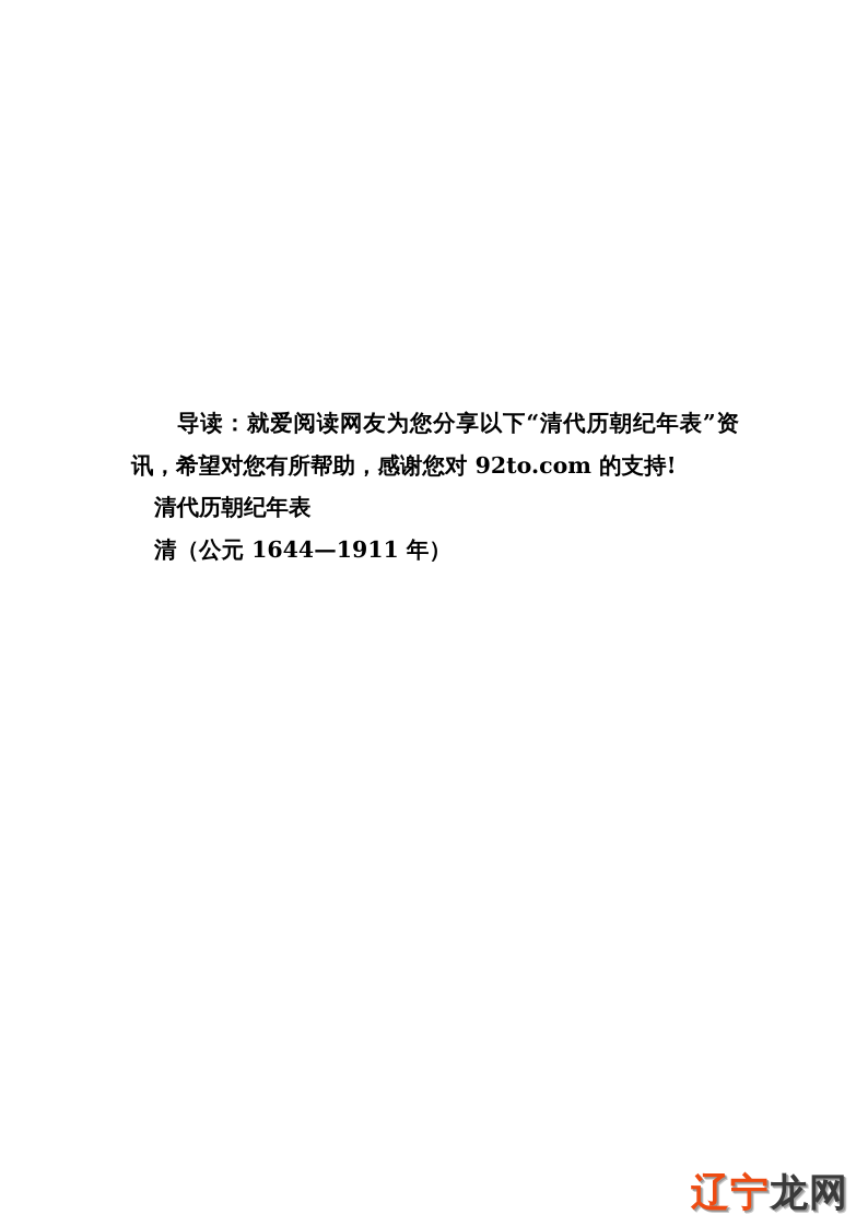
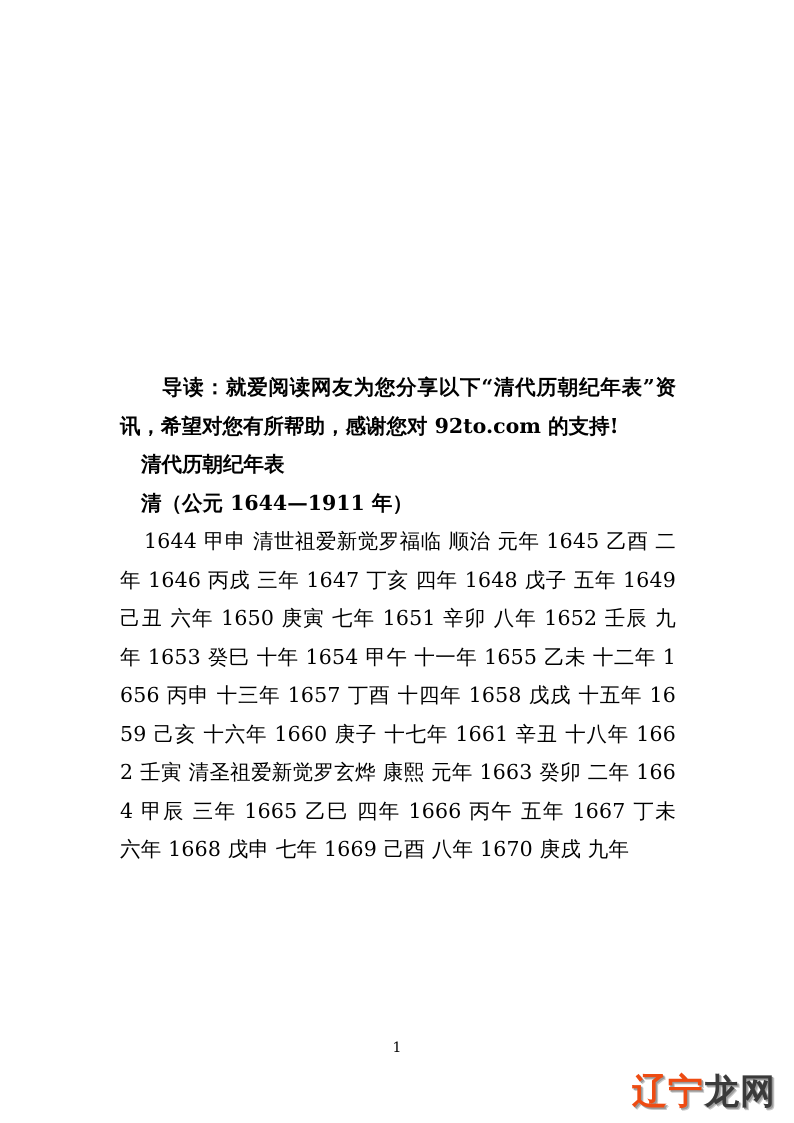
  导读：就爱阅读网友为您分享以下“清代历朝纪年表”资讯，希望对您有所帮助，感谢您对 92to.com 的支持!
  清代历朝纪年表
  清（公元 1644—1911 年）
+ 1644 甲申 清世祖爱新觉罗福临 顺治 元年 1645 乙酉 二年 1646 丙戌 三年 1647 丁亥 四年 1648 戊子 五年 1649 己丑 六年 1650 庚寅 七年 1651 辛卯 八年 1652 壬辰 九年 1653 癸巳 十年 1654 甲午 十一年 1655 乙未 十二年 1656 丙申 十三年 1657 丁酉 十四年 1658 戊戌 十五年 1659 己亥 十六年 1660 庚子 十七年 1661 辛丑 十八年 1662 壬寅 清圣祖爱新觉罗玄烨 康熙 元年 1663 癸卯 二年 1664 甲辰 三年 1665 乙巳 四年 1666 丙午 五年 1667 丁未 六年 1668 戊申 七年 1669 己酉 八年 1670 庚戌 九年
+ 1
  辽宁龙网
